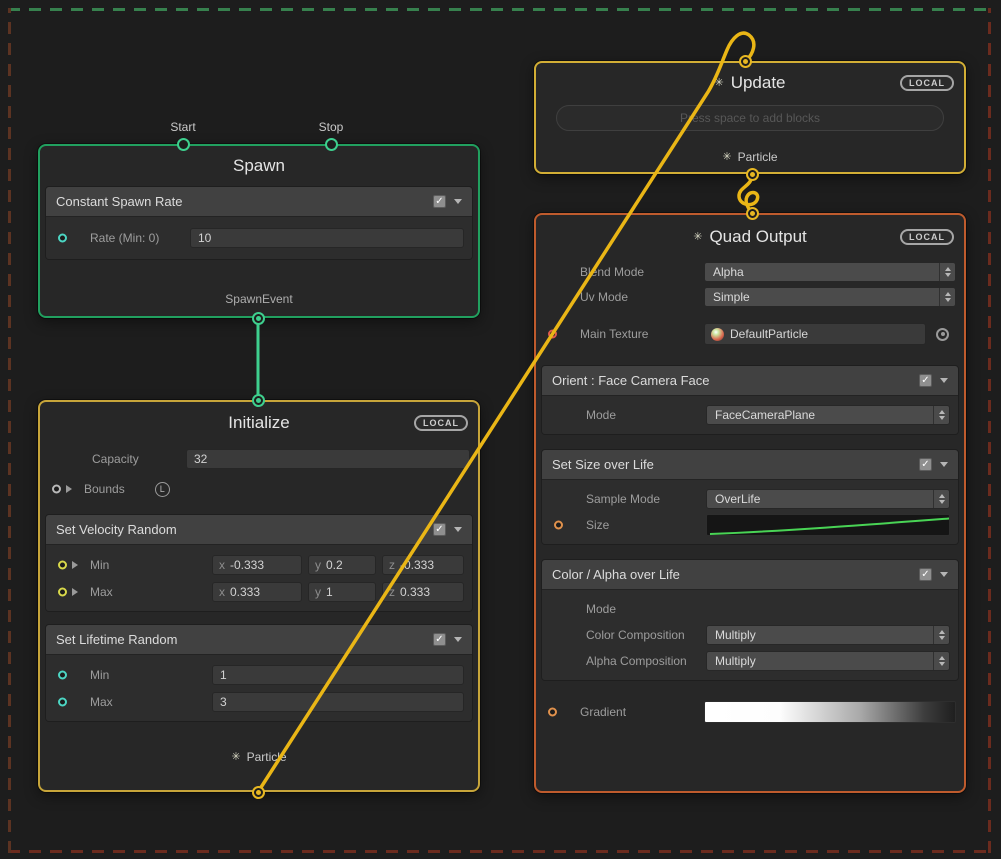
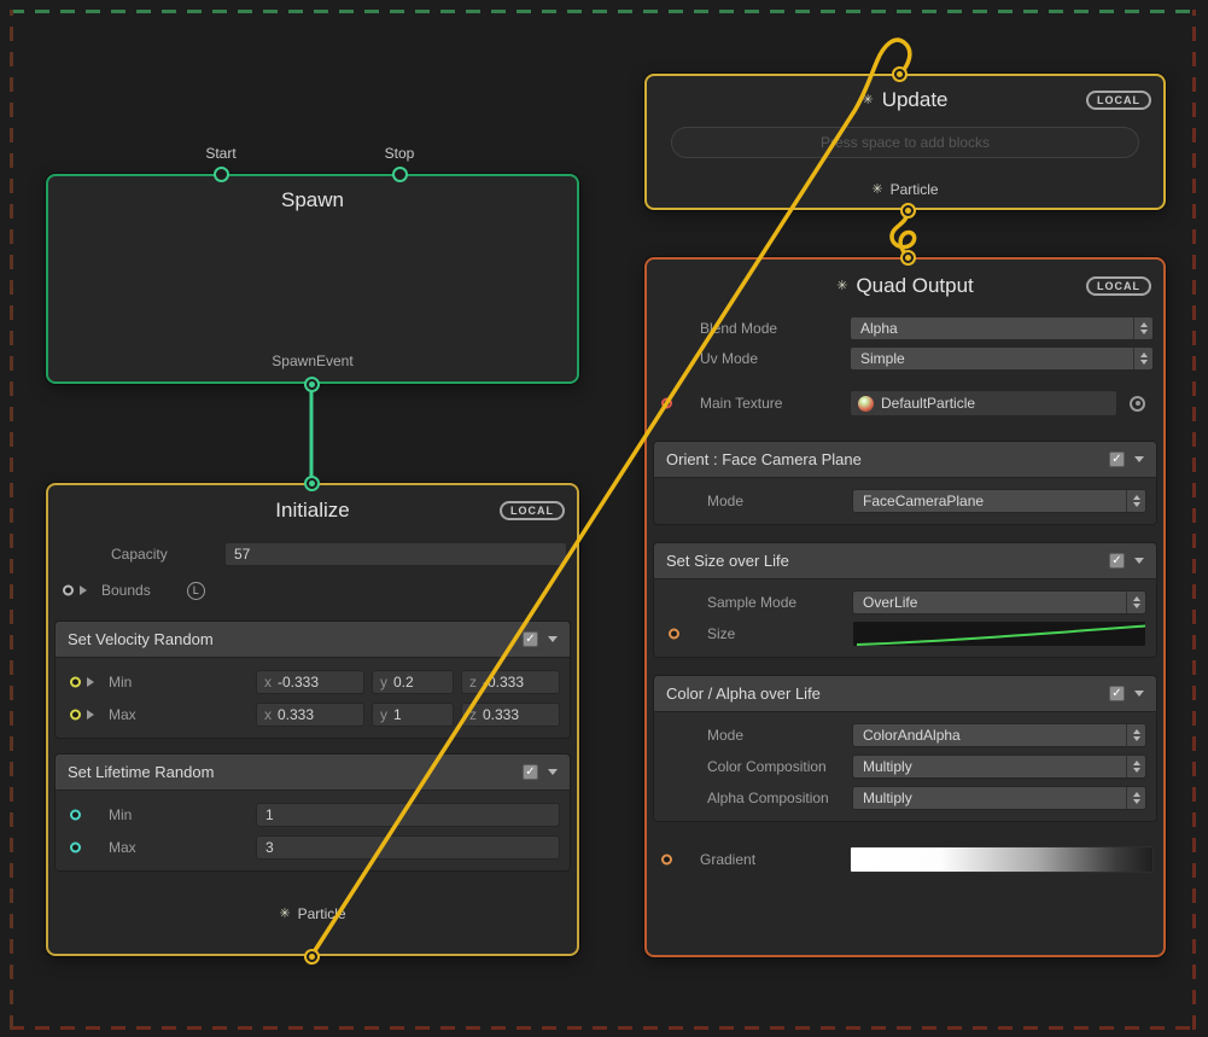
  Start
  Stop
  Spawn
- Constant Spawn Rate
- Rate (Min: 0)
- 10
  SpawnEvent
  Initialize
  LOCAL
  Capacity
- 32
+ 57
  Bounds
  L
  Set Velocity Random
  Min
  x
  -0.333
  y
  0.2
  z
  -0.333
  Max
  x
  0.333
  y
  1
  z
  0.333
  Set Lifetime Random
  Min
  1
  Max
  3
  ✳
  Partice
  ✳
  Update
  LOCAL
  Pess space to add blocks
  ✳
  Particle
  ✳
  Quad Output
  LOCAL
  Blnd Mode
  Alpha
  Uv Mode
  Simple
  Main Texture
  DefaultParticle
- Orient : Face Camera Face
+ Orient : Face Camera Plane
  Mode
  FaceCameraPlane
  Set Size over Life
  Sample Mode
  OverLife
  Size
  Color / Alpha over Life
  Mode
+ ColorAndAlpha
  Color Composition
  Multiply
  Alpha Composition
  Multiply
  Gradient
